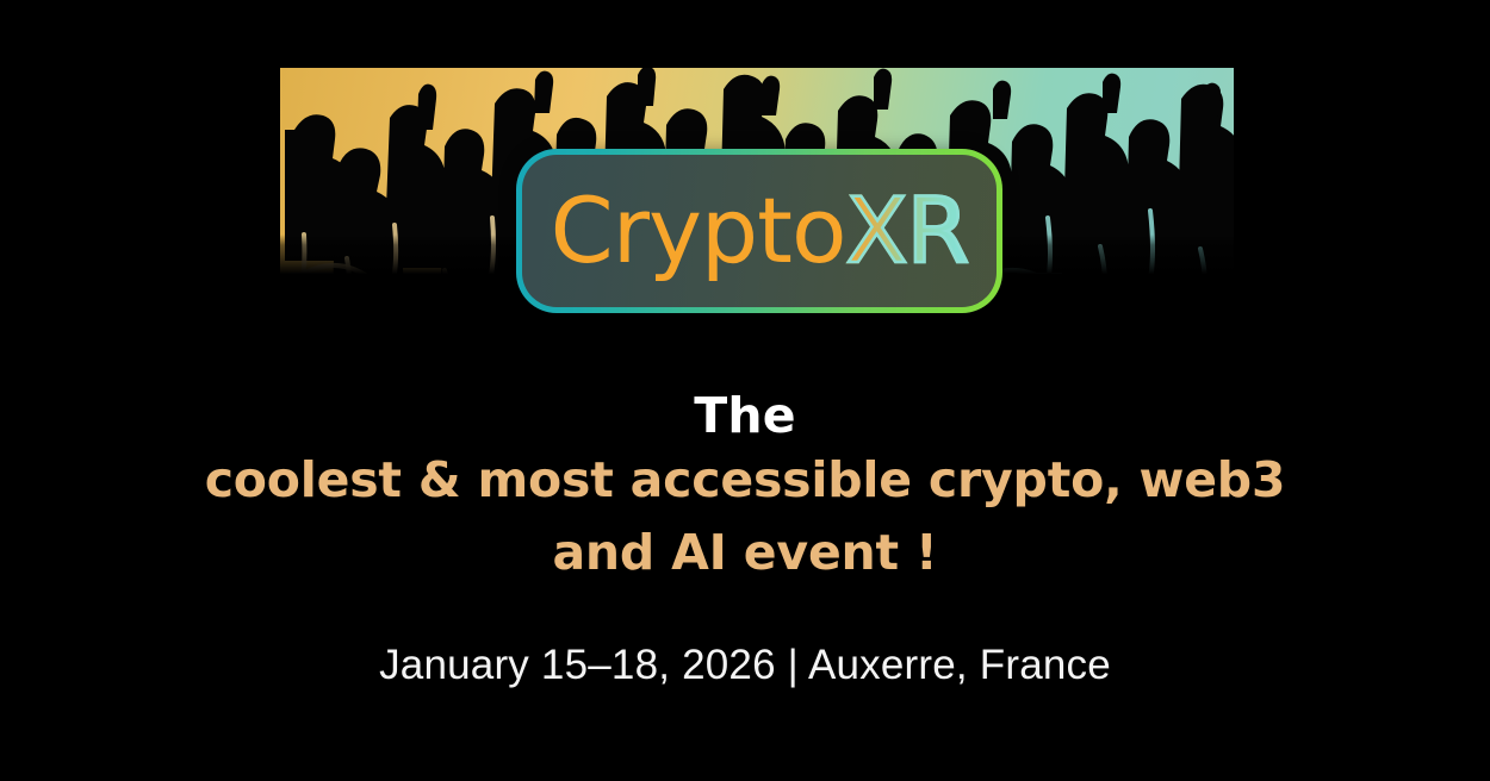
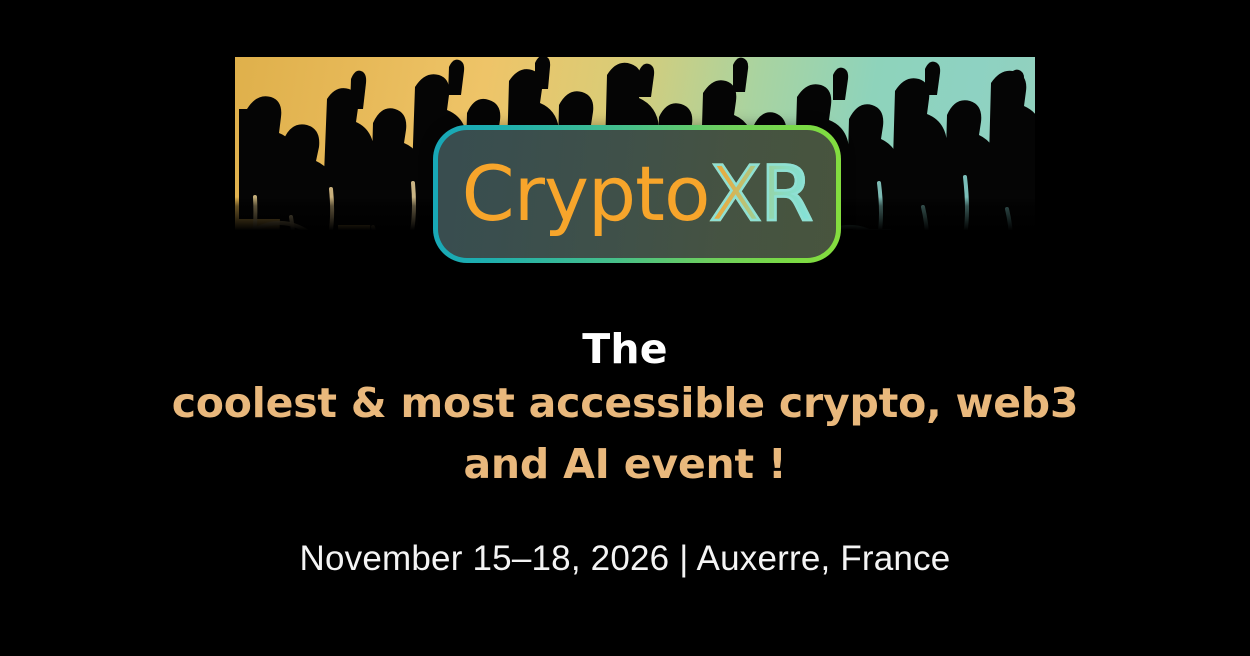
  Crypto
  XR
  The
  coolest & most accessible crypto, web3
  and AI event !
- January 15–18, 2026 | Auxerre, France
+ November 15–18, 2026 | Auxerre, France
